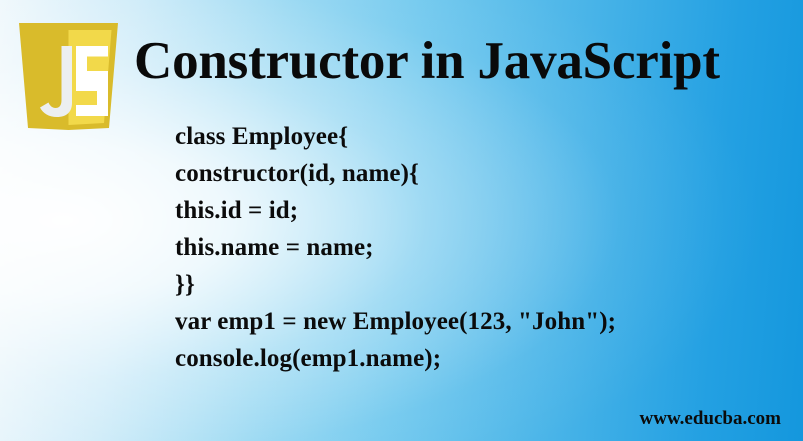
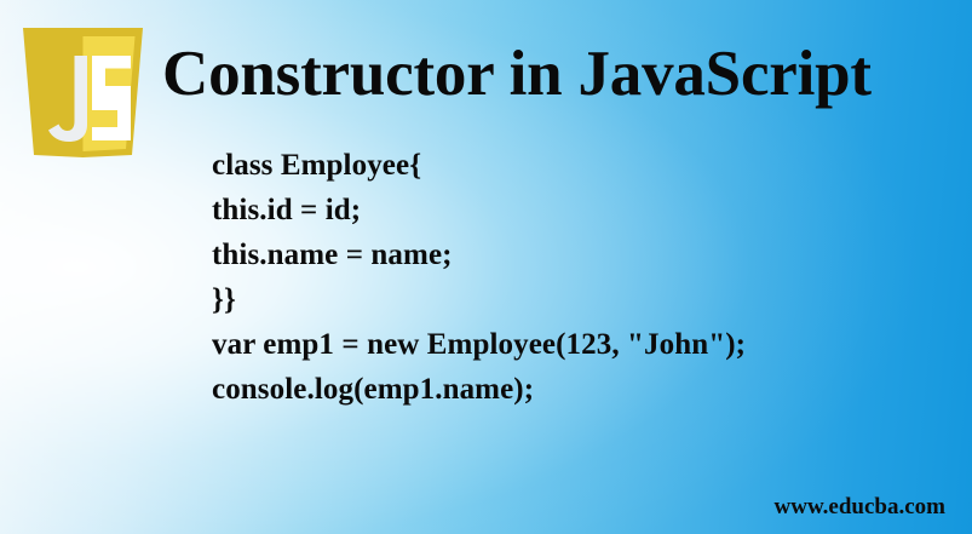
  Constructor in JavaScript
  class Employee{
- constructor(id, name){
  this.id = id;
  this.name = name;
  }}
  var emp1 = new Employee(123, "John");
  console.log(emp1.name);
  www.educba.com
